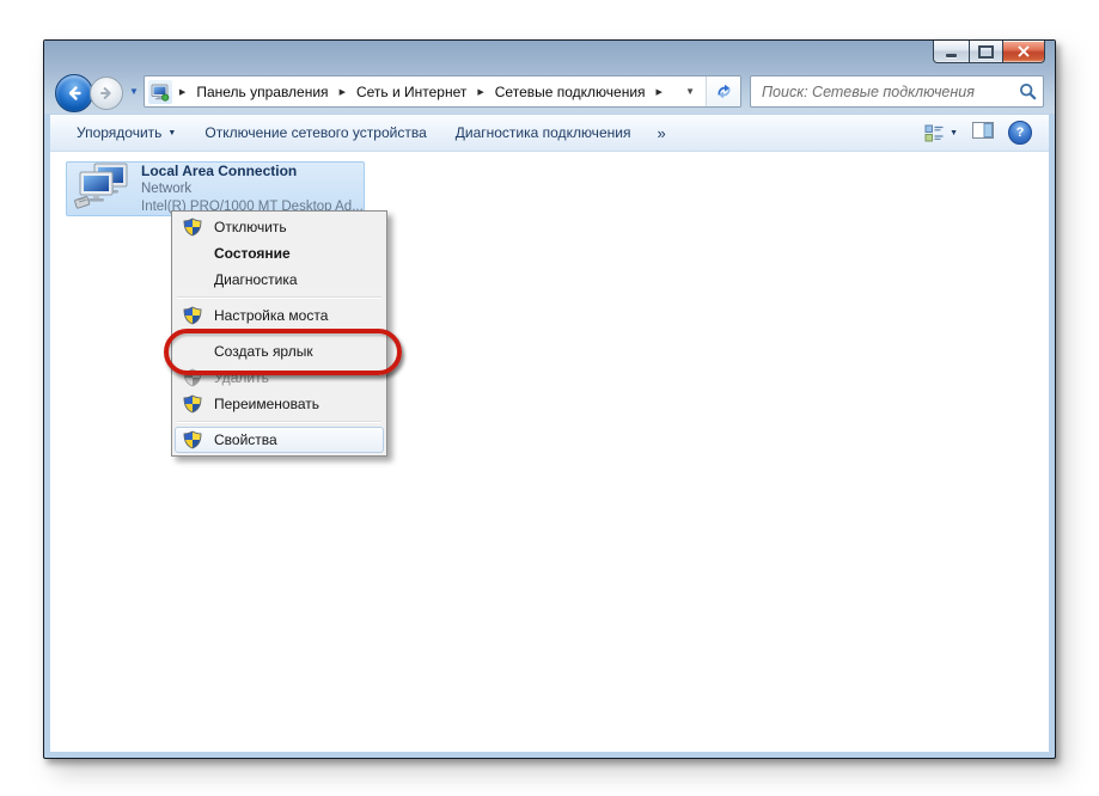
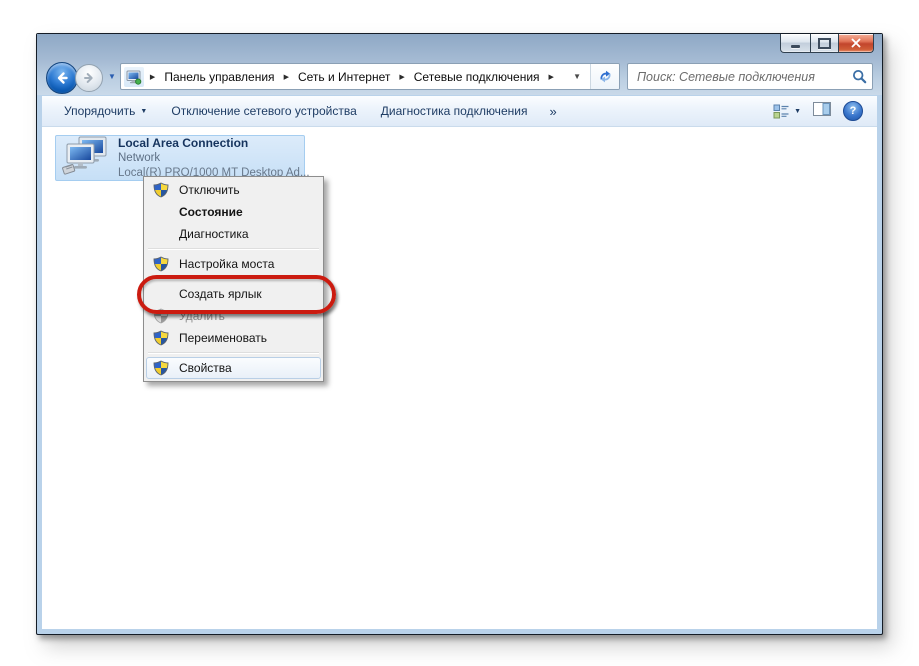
  ▼
  Панель управления
  Сеть и Интернет
  Сетевые подключения
  ▼
  Поиск: Сетевые подключения
  Упорядочить
  Отключение сетевого устройства
  Диагностика подключения
  »
  ?
  Local Area Connection
  Network
- Intel(R) PRO/1000 MT Desktop Ad...
+ Local(R) PRO/1000 MT Desktop Ad...
  Отключить
  Состояние
  Диагностика
  Настройка моста
  Создать ярлык
  Удалить
  Переименовать
  Свойства
